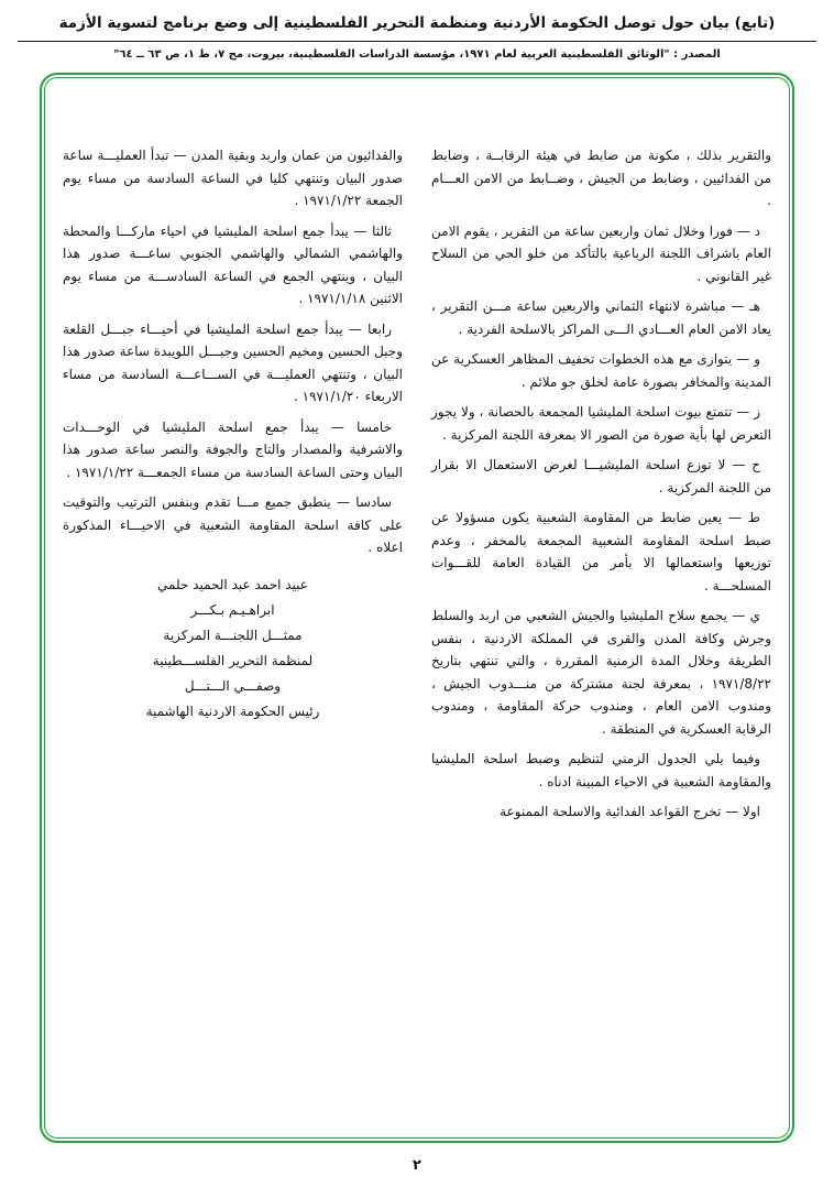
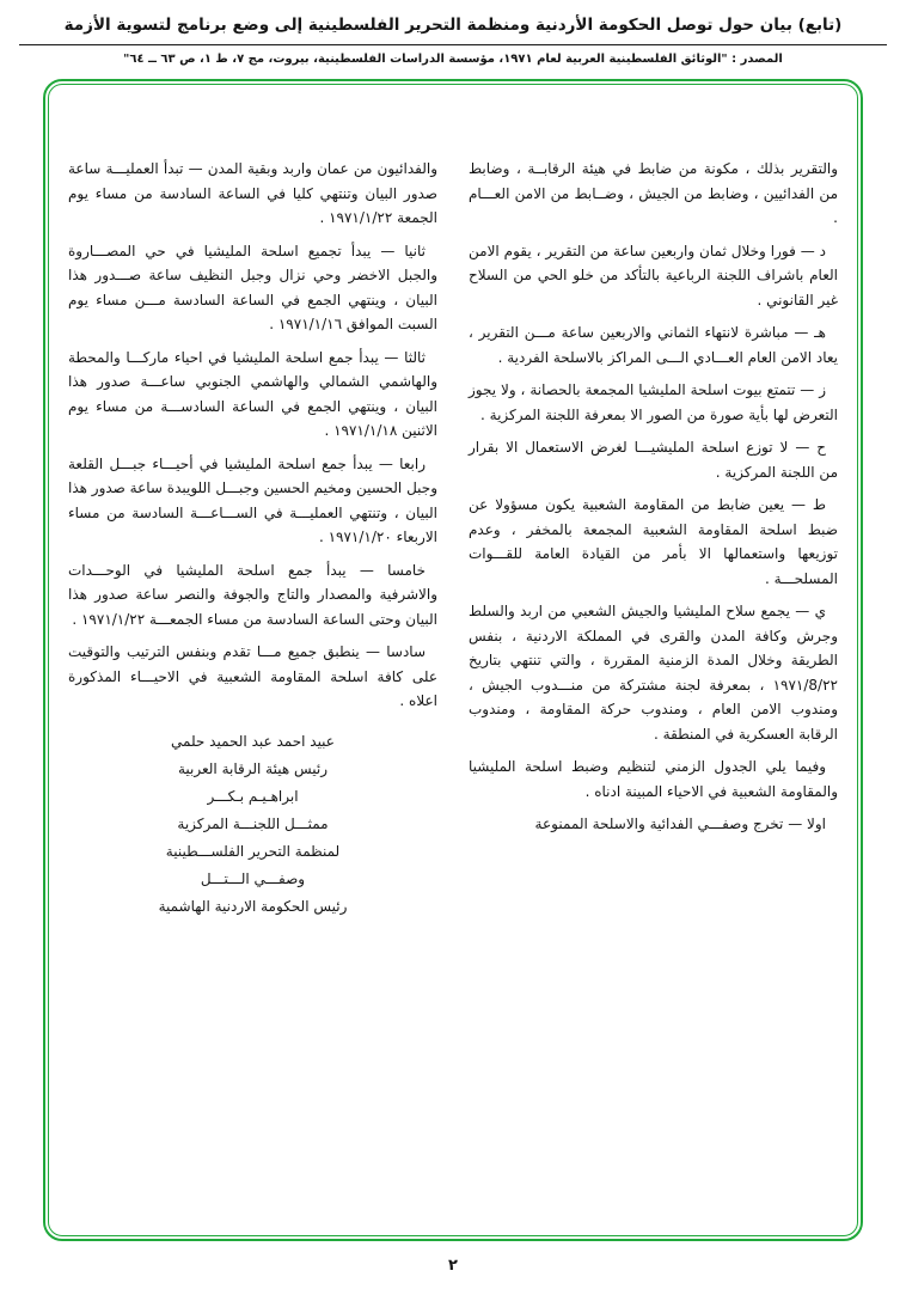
  (تابع) بيان حول توصل الحكومة الأردنية ومنظمة التحرير الفلسطينية إلى وضع برنامج لتسوية الأزمة
  المصدر : "الوثائق الفلسطينية العربية لعام ١٩٧١، مؤسسة الدراسات الفلسطينية، بيروت، مج ٧، ط ١، ص ٦٣ ــ ٦٤"
  والتقرير بذلك ، مكونة من ضابط في هيئة الرقابــة ، وضابط من الفدائيين ، وضابط من الجيش ، وضــابط من الامن العـــام .
  د — فورا وخلال ثمان واربعين ساعة من التقرير ، يقوم الامن العام باشراف اللجنة الرباعية بالتأكد من خلو الحي من السلاح غير القانوني .
  هـ — مباشرة لانتهاء الثماني والاربعين ساعة مـــن التقرير ، يعاد الامن العام العـــادي الـــى المراكز بالاسلحة الفردية .
- و — يتوازى مع هذه الخطوات تخفيف المظاهر العسكرية عن المدينة والمخافر بصورة عامة لخلق جو ملائم .
  ز — تتمتع بيوت اسلحة المليشيا المجمعة بالحصانة ، ولا يجوز التعرض لها بأية صورة من الصور الا بمعرفة اللجنة المركزية .
  ح — لا توزع اسلحة المليشيـــا لغرض الاستعمال الا بقرار من اللجنة المركزية .
  ط — يعين ضابط من المقاومة الشعبية يكون مسؤولا عن ضبط اسلحة المقاومة الشعبية المجمعة بالمخفر ، وعدم توزيعها واستعمالها الا بأمر من القيادة العامة للقـــوات المسلحـــة .
  ي — يجمع سلاح المليشيا والجيش الشعبي من اربد والسلط وجرش وكافة المدن والقرى في المملكة الاردنية ، بنفس الطريقة وخلال المدة الزمنية المقررة ، والتي تنتهي بتاريخ ١٩٧١/8/٢٢ ، بمعرفة لجنة مشتركة من منـــدوب الجيش ، ومندوب الامن العام ، ومندوب حركة المقاومة ، ومندوب الرقابة العسكرية في المنطقة .
  وفيما يلي الجدول الزمني لتنظيم وضبط اسلحة المليشيا والمقاومة الشعبية في الاحياء المبينة ادناه .
- اولا — تخرج القواعد الفدائية والاسلحة الممنوعة
+ اولا — تخرج وصفـــي الفدائية والاسلحة الممنوعة
  والفدائيون من عمان واربد وبقية المدن — تبدأ العمليـــة ساعة صدور البيان وتنتهي كليا في الساعة السادسة من مساء يوم الجمعة ١٩٧١/١/٢٢ .
+ ثانيا — يبدأ تجميع اسلحة المليشيا في حي المصـــاروة والجبل الاخضر وحي نزال وجبل النظيف ساعة صـــدور هذا البيان ، وينتهي الجمع في الساعة السادسة مـــن مساء يوم السبت الموافق ١٩٧١/١/١٦ .
  ثالثا — يبدأ جمع اسلحة المليشيا في احياء ماركـــا والمحطة والهاشمي الشمالي والهاشمي الجنوبي ساعـــة صدور هذا البيان ، وينتهي الجمع في الساعة السادســـة من مساء يوم الاثنين ١٩٧١/١/١٨ .
  رابعا — يبدأ جمع اسلحة المليشيا في أحيـــاء جبـــل القلعة وجبل الحسين ومخيم الحسين وجبـــل اللويبدة ساعة صدور هذا البيان ، وتنتهي العمليـــة في الســـاعـــة السادسة من مساء الاربعاء ١٩٧١/١/٢٠ .
  خامسا — يبدأ جمع اسلحة المليشيا في الوحـــدات والاشرفية والمصدار والتاج والجوفة والنصر ساعة صدور هذا البيان وحتى الساعة السادسة من مساء الجمعـــة ١٩٧١/١/٢٢ .
  سادسا — ينطبق جميع مـــا تقدم وبنفس الترتيب والتوقيت على كافة اسلحة المقاومة الشعبية في الاحيـــاء المذكورة اعلاه .
  عبيد احمد عبد الحميد حلمي
+ رئيس هيئة الرقابة العربية
  ابراهـيـم بـكـــر
  ممثـــل اللجنـــة المركزية
  لمنظمة التحرير الفلســـطينية
  وصفـــي الـــتـــل
  رئيس الحكومة الاردنية الهاشمية
  ٢
